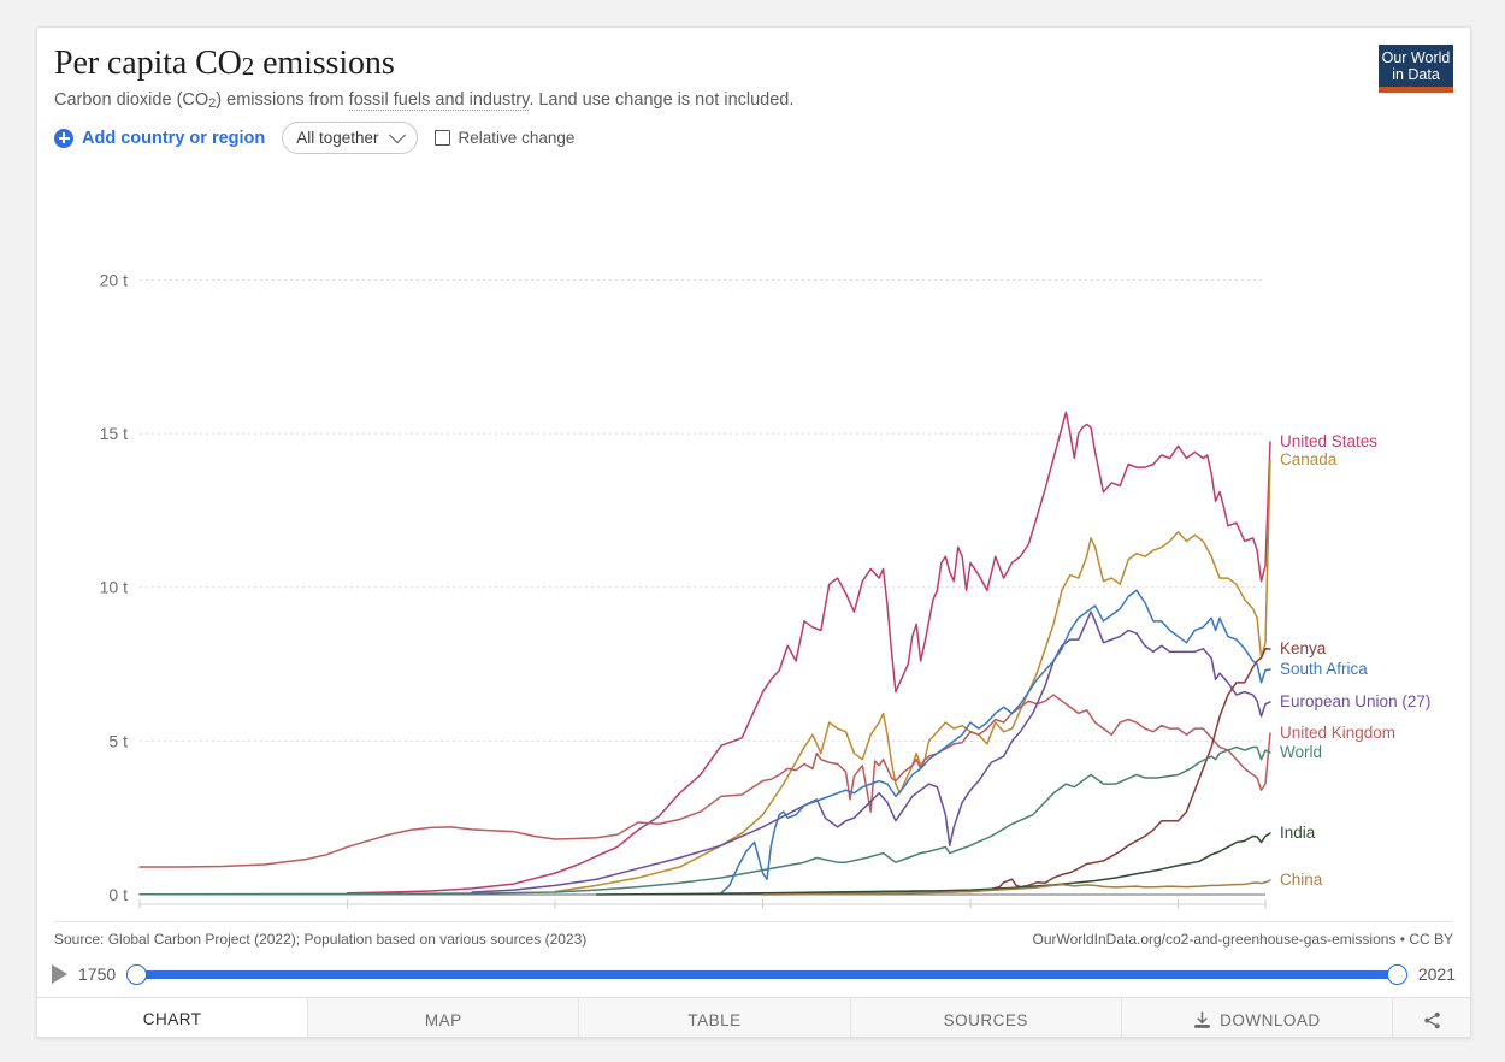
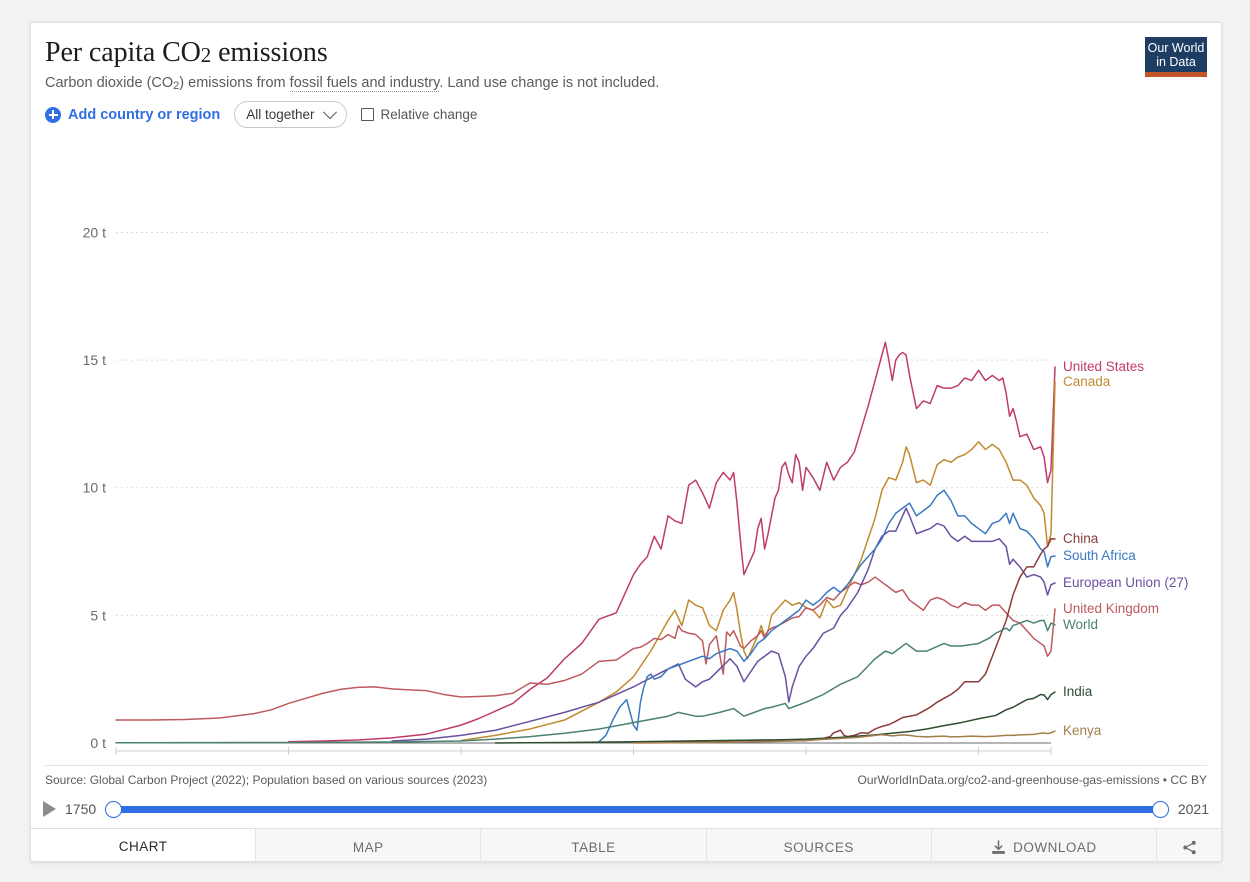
  Per capita CO2 emissions
  Carbon dioxide (CO2) emissions from fossil fuels and industry. Land use change is not included.
  Our World
  in Data
  Add country or region
  All together
  Relative change
  0 t
  5 t
  10 t
  15 t
  20 t
  United States
  Canada
  United Kingdom
  European Union (27)
  South Africa
- Kenya
+ China
  World
  India
- China
+ Kenya
  Source: Global Carbon Project (2022); Population based on various sources (2023)
  OurWorldInData.org/co2-and-greenhouse-gas-emissions • CC BY
  1750
  2021
  CHART
  MAP
  TABLE
  SOURCES
  DOWNLOAD
